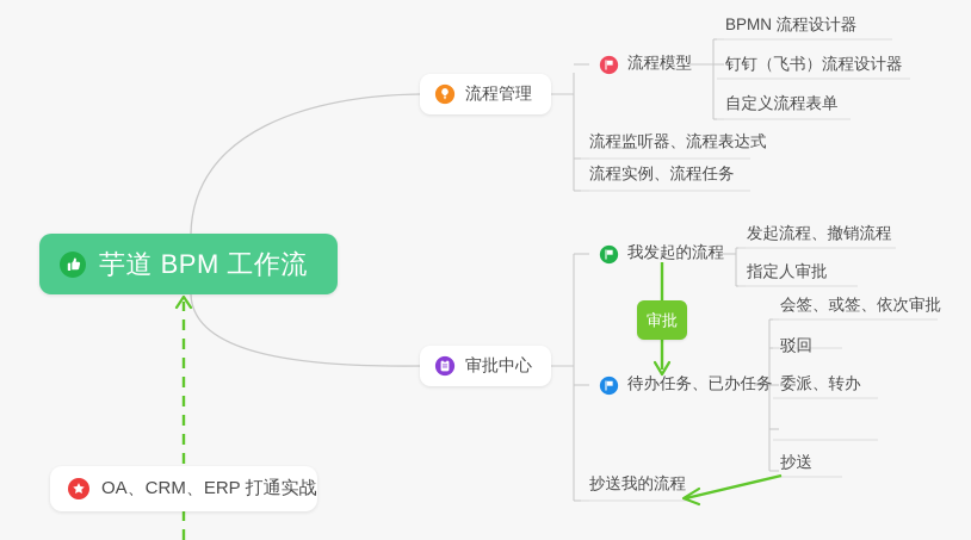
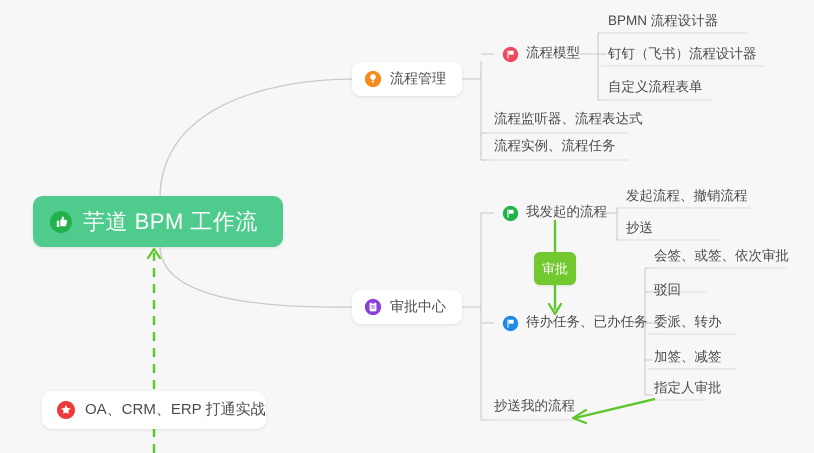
  芋道 BPM 工作流
  流程管理
  流程模型
  BPMN 流程设计器
  钉钉（飞书）流程设计器
  自定义流程表单
  流程监听器、流程表达式
  流程实例、流程任务
  审批中心
  我发起的流程
  发起流程、撤销流程
- 指定人审批
+ 抄送
  审批
  待办任务、已办任务
  会签、或签、依次审批
  驳回
  委派、转办
+ 加签、减签
- 抄送
+ 指定人审批
  抄送我的流程
  OA、CRM、ERP 打通实战
